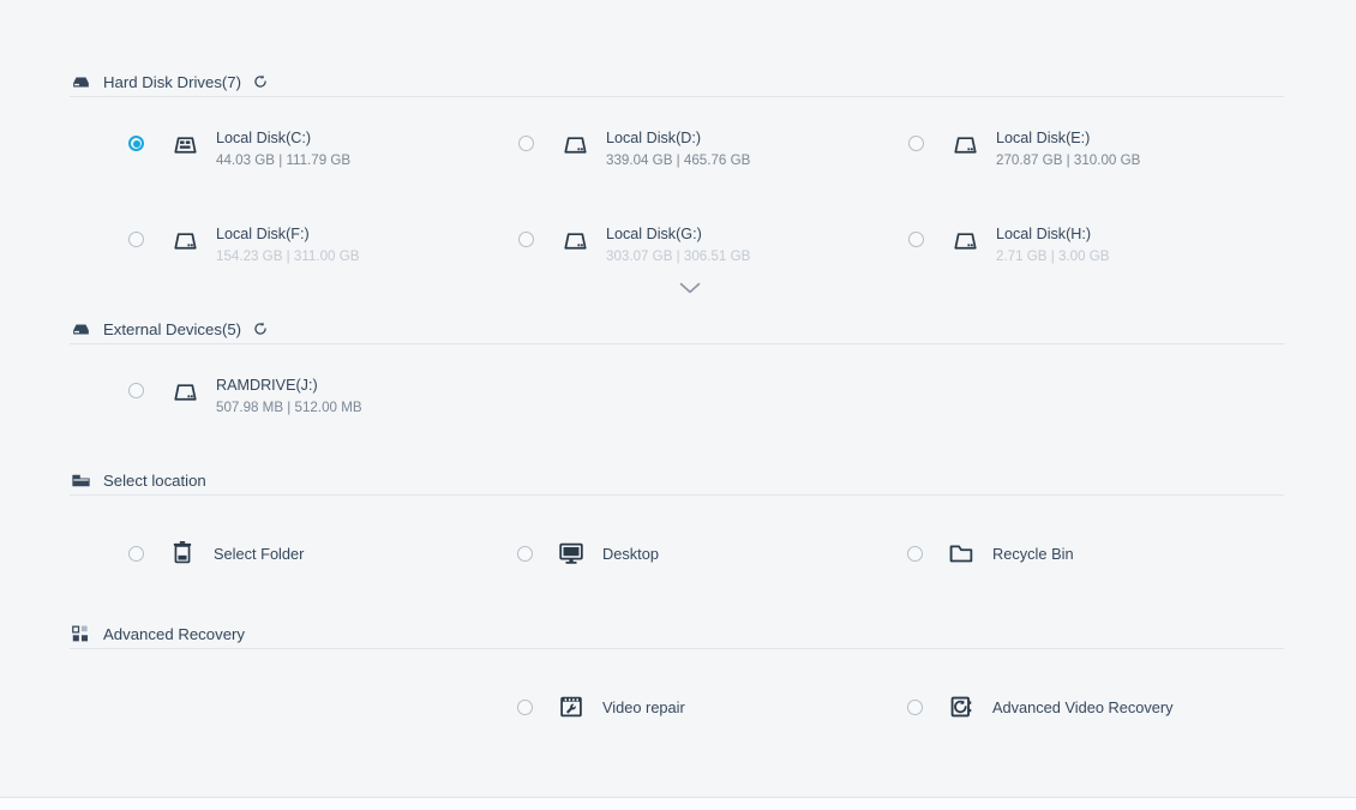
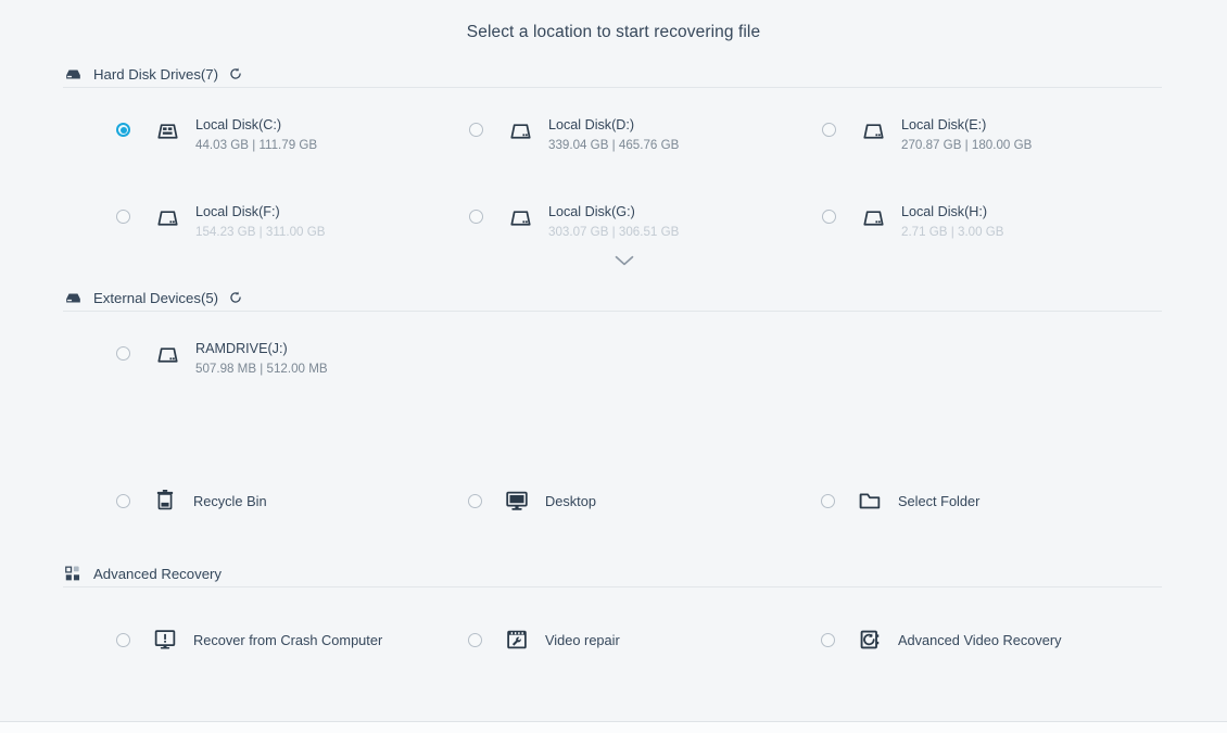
+ Select a location to start recovering file
  Hard Disk Drives(7)
  Local Disk(C:) 44.03 GB | 111.79 GB
  Local Disk(D:) 339.04 GB | 465.76 GB
- Local Disk(E:) 270.87 GB | 310.00 GB
+ Local Disk(E:) 270.87 GB | 180.00 GB
  Local Disk(F:) 154.23 GB | 311.00 GB
  Local Disk(G:) 303.07 GB | 306.51 GB
  Local Disk(H:) 2.71 GB | 3.00 GB
  External Devices(5)
  RAMDRIVE(J:) 507.98 MB | 512.00 MB
- Select location
- Select Folder
+ Recycle Bin
  Desktop
- Recycle Bin
+ Select Folder
  Advanced Recovery
+ Recover from Crash Computer
  Video repair
  Advanced Video Recovery
